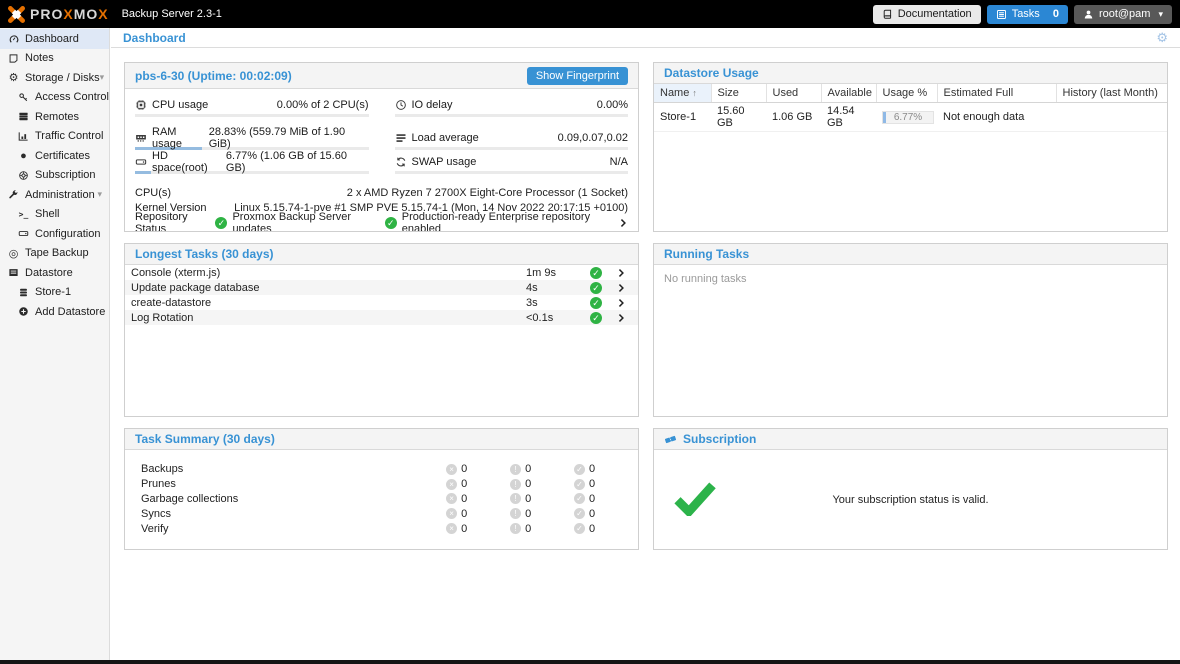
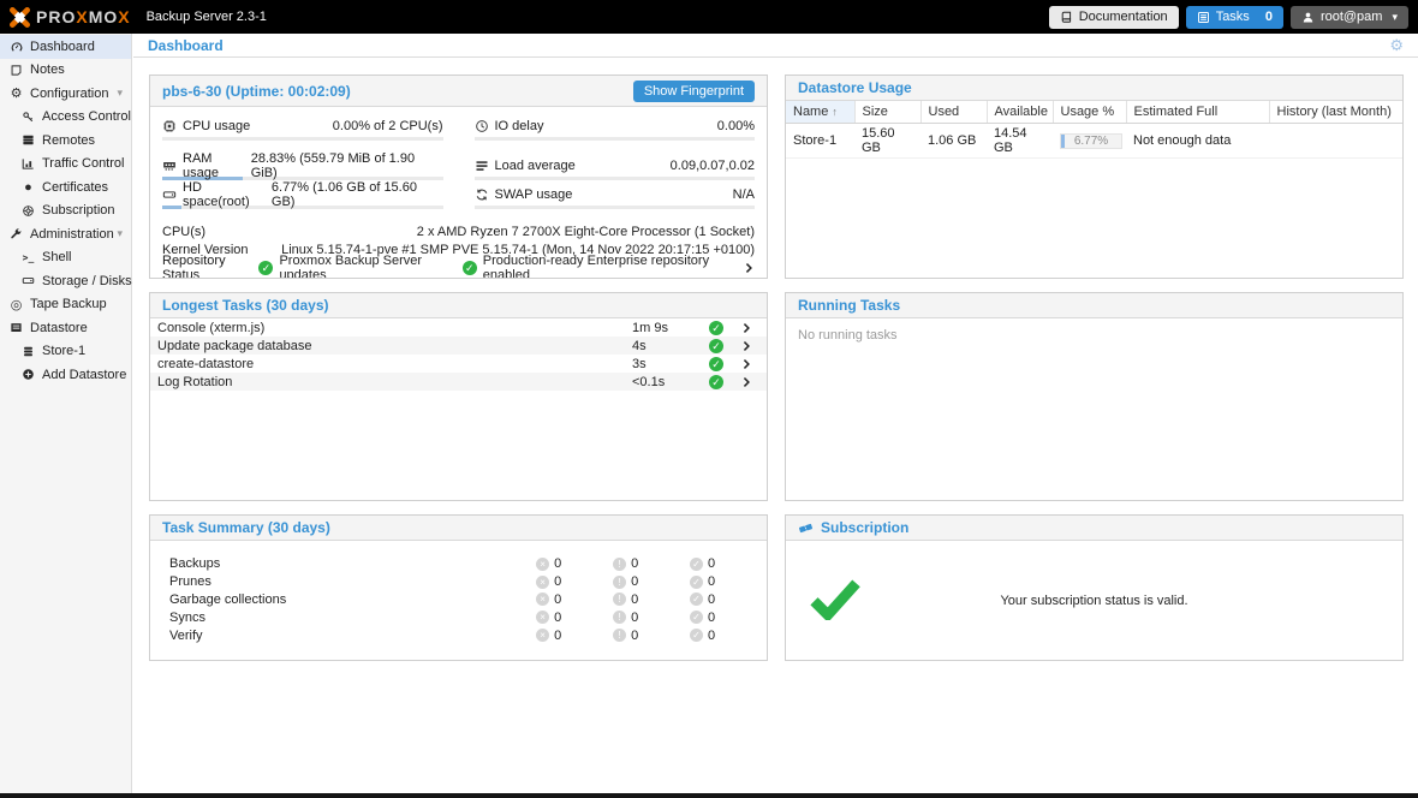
  PROXMOX
  Backup Server 2.3-1
  Documentation
  Tasks
  0
  root@pam
  ▾
  Dashboard
  Notes
  ⚙
- Storage / Disks
+ Configuration
  ▾
  Access Control
  Remotes
  Traffic Control
  ●
  Certificates
  Subscription
  Administration
  ▾
  >_
  Shell
- Configuration
+ Storage / Disks
  ◎
  Tape Backup
  Datastore
  Store-1
  Add Datastore
  Dashboard
  ⚙
  pbs-6-30 (Uptime: 00:02:09)
  Show Fingerprint
  CPU usage
  0.00% of 2 CPU(s)
  RAM usage
  28.83% (559.79 MiB of 1.90 GiB)
  HD space(root)
  6.77% (1.06 GB of 15.60 GB)
  IO delay
  0.00%
  Load average
  0.09,0.07,0.02
  SWAP usage
  N/A
  CPU(s)
  2 x AMD Ryzen 7 2700X Eight-Core Processor (1 Socket)
  Kernel Version
  Linux 5.15.74-1-pve #1 SMP PVE 5.15.74-1 (Mon, 14 Nov 2022 20:17:15 +0100)
  Repository Status
  ✓
  Proxmox Backup Server updates
  ✓
  Production-ready Enterprise repository enabled
  Datastore Usage
  Name ↑	Size	Used	Available	Usage %	Estimated Full	History (last Month)
  Store-1	15.60 GB	1.06 GB	14.54 GB	6.77%	Not enough data
  Longest Tasks (30 days)
  Console (xterm.js)
  1m 9s
  ✓
  Update package database
  4s
  ✓
  create-datastore
  3s
  ✓
  Log Rotation
  <0.1s
  ✓
  Running Tasks
  No running tasks
  Task Summary (30 days)
  Backups
  ×
  0
  !
  0
  ✓
  0
  Prunes
  ×
  0
  !
  0
  ✓
  0
  Garbage collections
  ×
  0
  !
  0
  ✓
  0
  Syncs
  ×
  0
  !
  0
  ✓
  0
  Verify
  ×
  0
  !
  0
  ✓
  0
  Subscription
  Your subscription status is valid.
